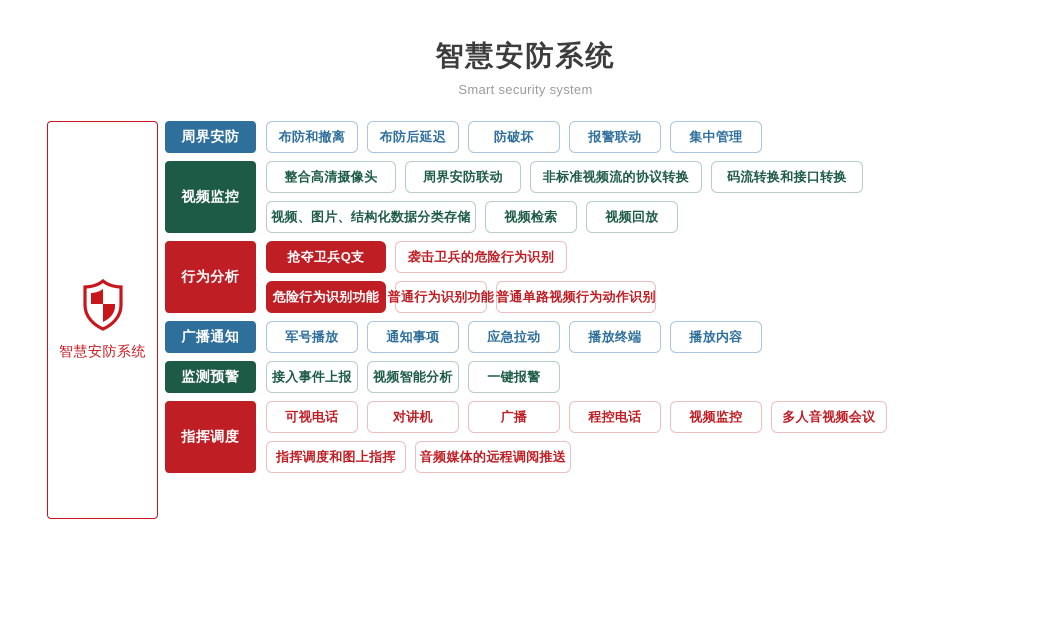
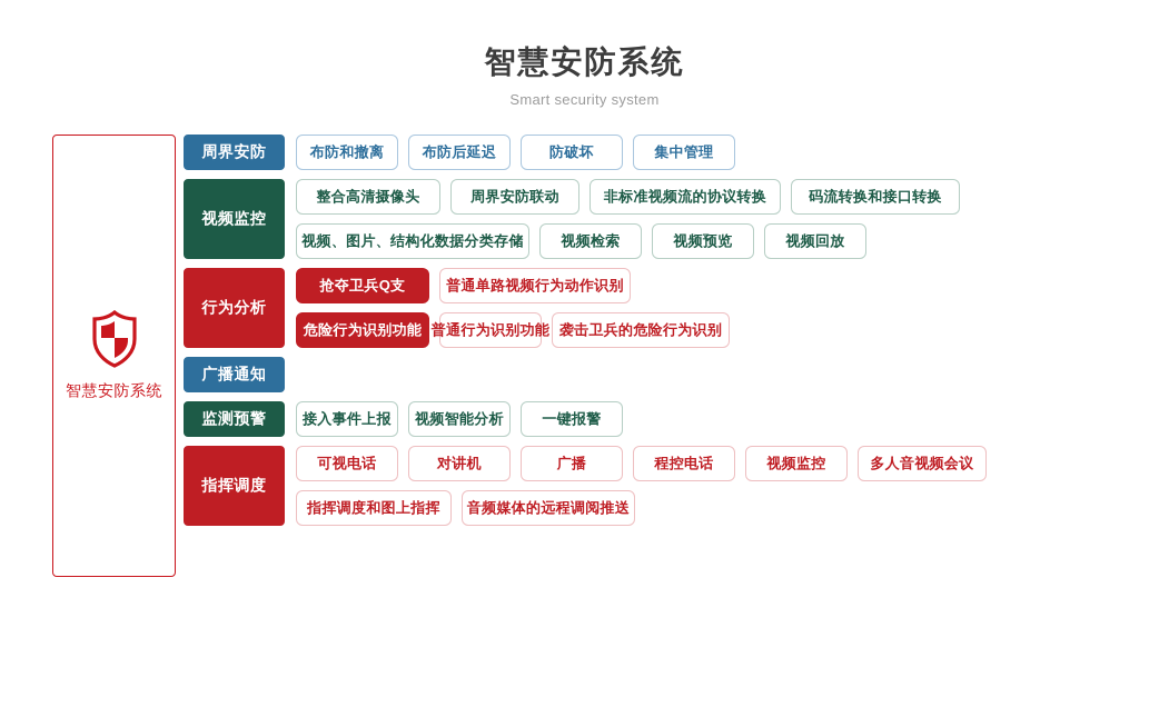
  智慧安防系统
  Smart security system
  智慧安防系统
  周界安防
  布防和撤离
  布防后延迟
  防破坏
- 报警联动
  集中管理
  视频监控
  整合高清摄像头
  周界安防联动
  非标准视频流的协议转换
  码流转换和接口转换
  视频、图片、结构化数据分类存储
  视频检索
+ 视频预览
  视频回放
  行为分析
  抢夺卫兵Q支
- 袭击卫兵的危险行为识别
+ 普通单路视频行为动作识别
  危险行为识别功能
  普通行为识别功能
- 普通单路视频行为动作识别
+ 袭击卫兵的危险行为识别
  广播通知
- 军号播放
- 通知事项
- 应急拉动
- 播放终端
- 播放内容
  监测预警
  接入事件上报
  视频智能分析
  一键报警
  指挥调度
  可视电话
  对讲机
  广播
  程控电话
  视频监控
  多人音视频会议
  指挥调度和图上指挥
  音频媒体的远程调阅推送
